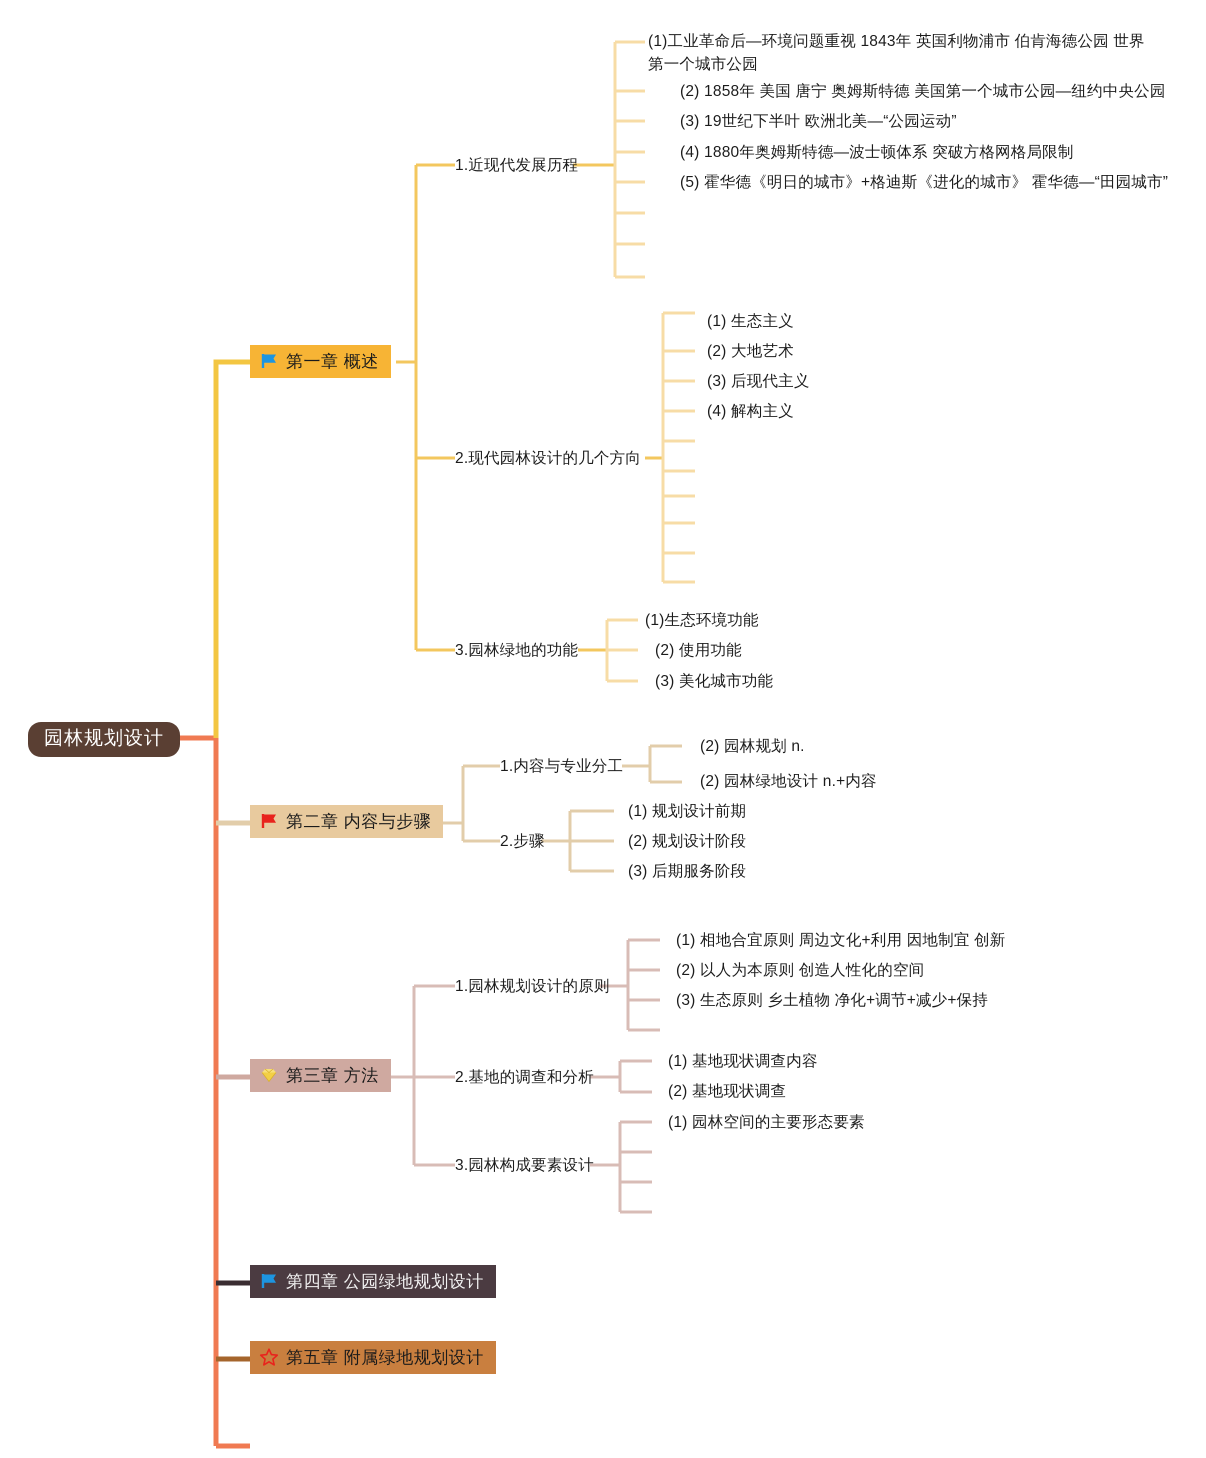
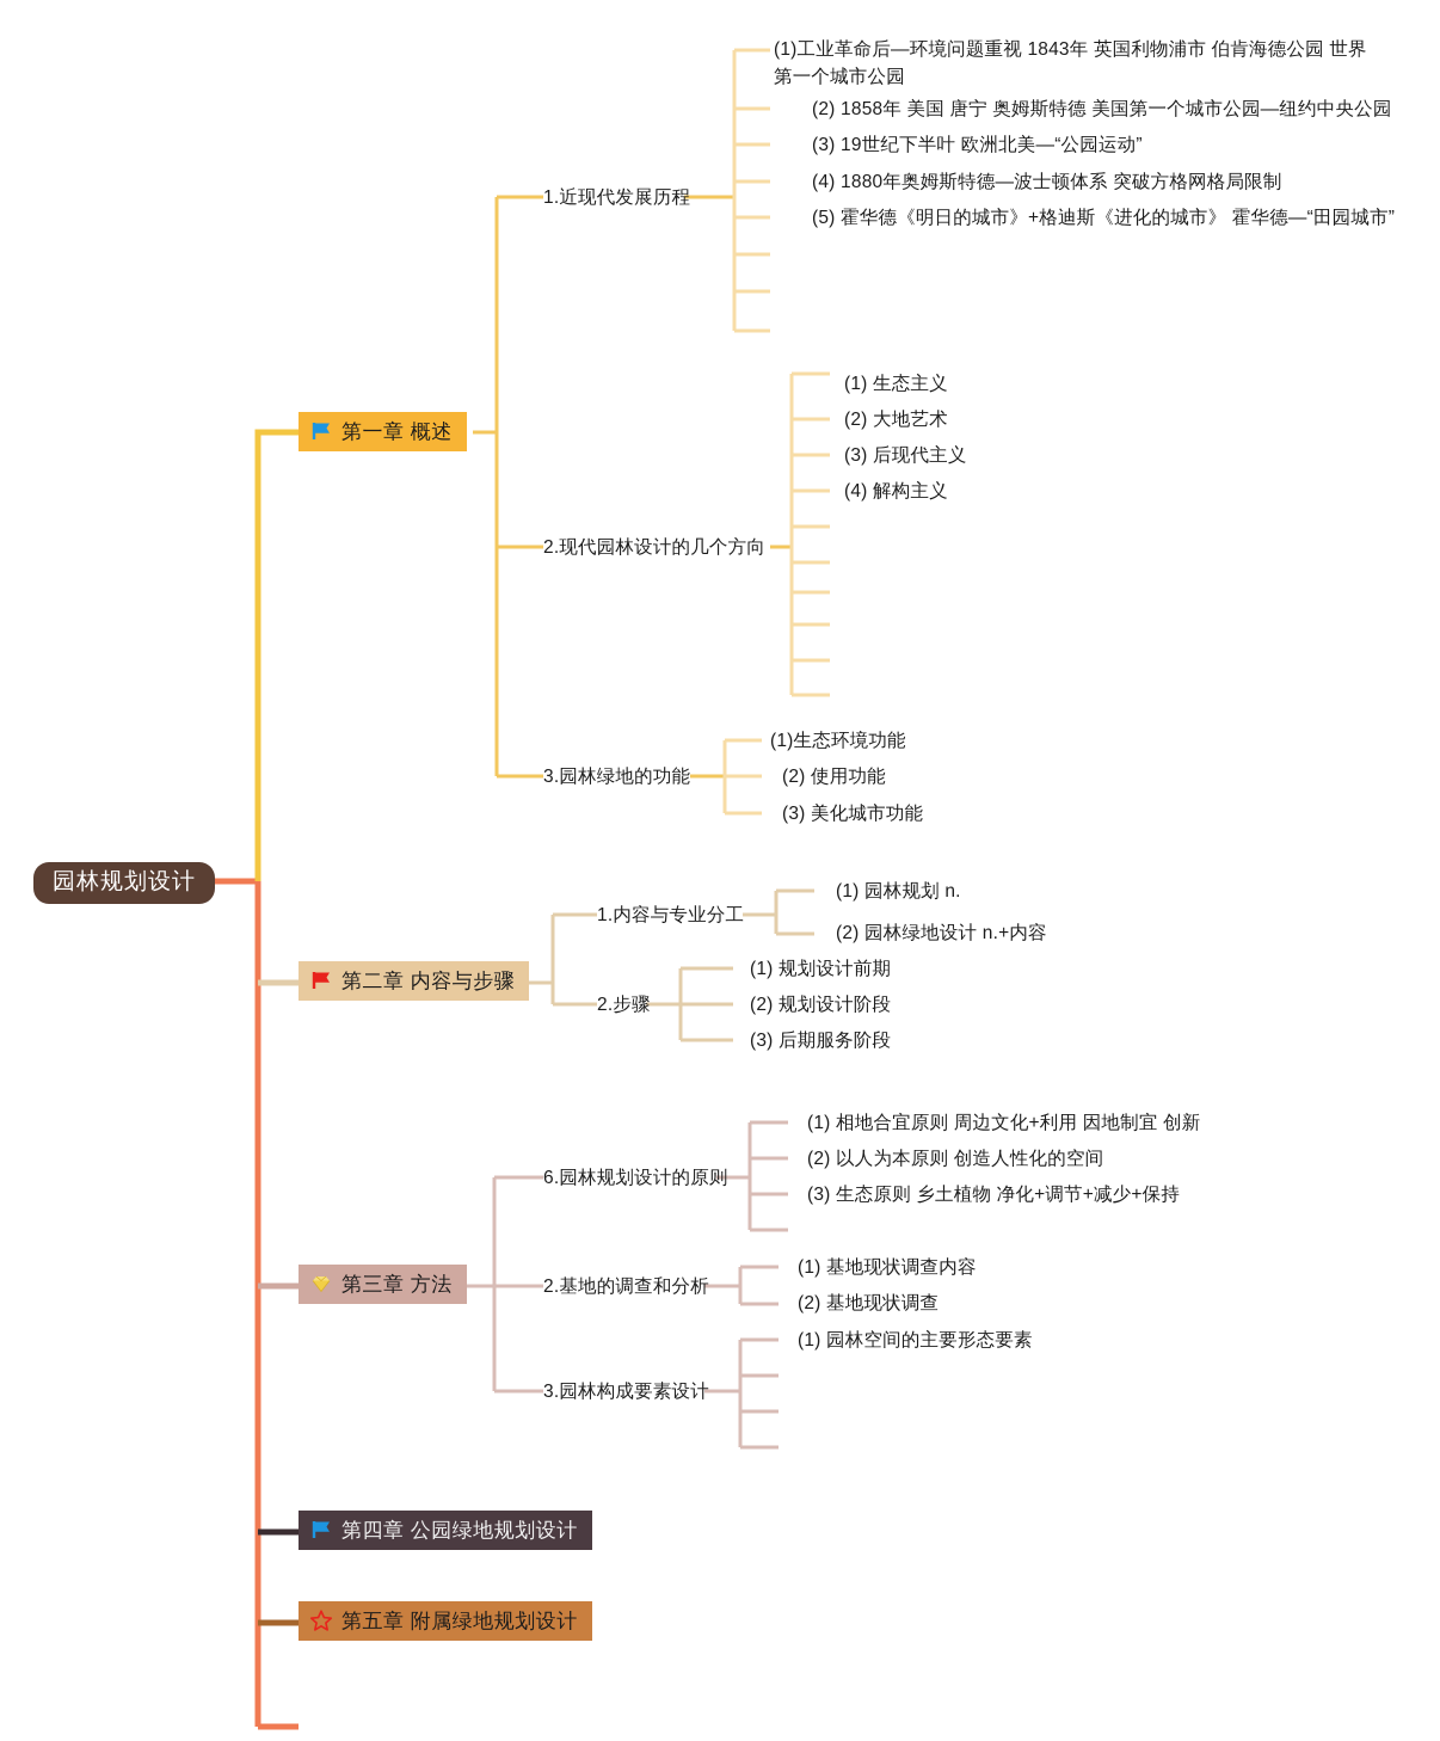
  园林规划设计
  第一章 概述
  1.近现代发展历程
  (1)工业革命后—环境问题重视 1843年 英国利物浦市 伯肯海德公园 世界第一个城市公园
  (2) 1858年 美国 唐宁 奥姆斯特德 美国第一个城市公园—纽约中央公园
  (3) 19世纪下半叶 欧洲北美—“公园运动”
  (4) 1880年奥姆斯特德—波士顿体系 突破方格网格局限制
  (5) 霍华德《明日的城市》+格迪斯《进化的城市》 霍华德—“田园城市”
  2.现代园林设计的几个方向
  (1) 生态主义
  (2) 大地艺术
  (3) 后现代主义
  (4) 解构主义
  3.园林绿地的功能
  (1)生态环境功能
  (2) 使用功能
  (3) 美化城市功能
  第二章 内容与步骤
  1.内容与专业分工
- (2) 园林规划 n.
+ (1) 园林规划 n.
  (2) 园林绿地设计 n.+内容
  2.步骤
  (1) 规划设计前期
  (2) 规划设计阶段
  (3) 后期服务阶段
  第三章 方法
- 1.园林规划设计的原则
+ 6.园林规划设计的原则
  (1) 相地合宜原则 周边文化+利用 因地制宜 创新
  (2) 以人为本原则 创造人性化的空间
  (3) 生态原则 乡土植物 净化+调节+减少+保持
  2.基地的调查和分析
  (1) 基地现状调查内容
  (2) 基地现状调查
  3.园林构成要素设计
  (1) 园林空间的主要形态要素
  第四章 公园绿地规划设计
  第五章 附属绿地规划设计
